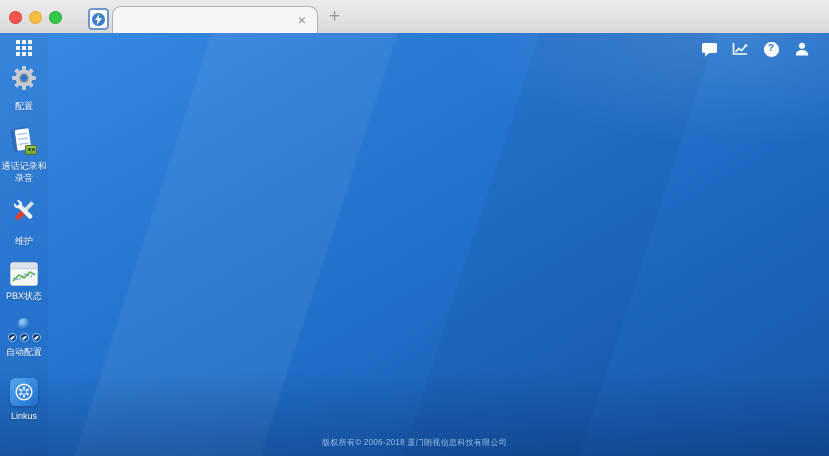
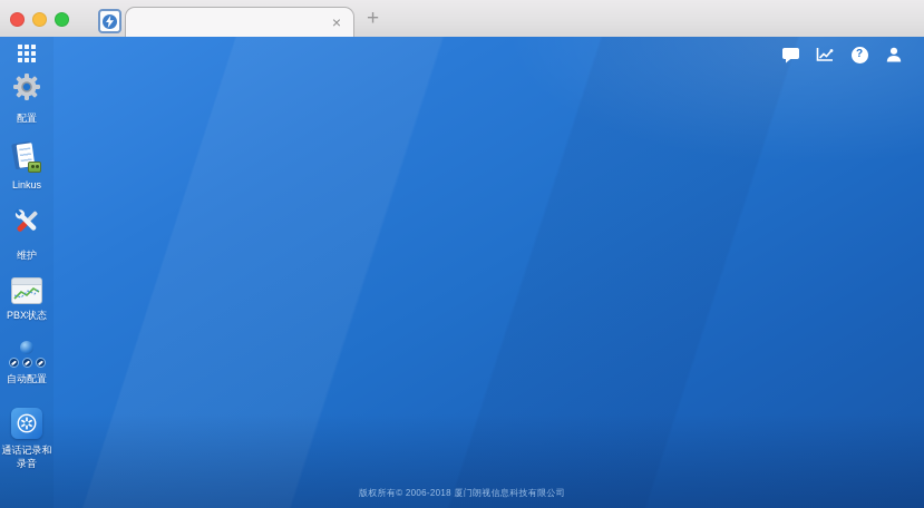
  ×
  +
  配置
- 通话记录和录音
+ Linkus
  维护
  PBX状态
  自动配置
- Linkus
+ 通话记录和录音
  ?
  版权所有© 2006-2018 厦门朗视信息科技有限公司
